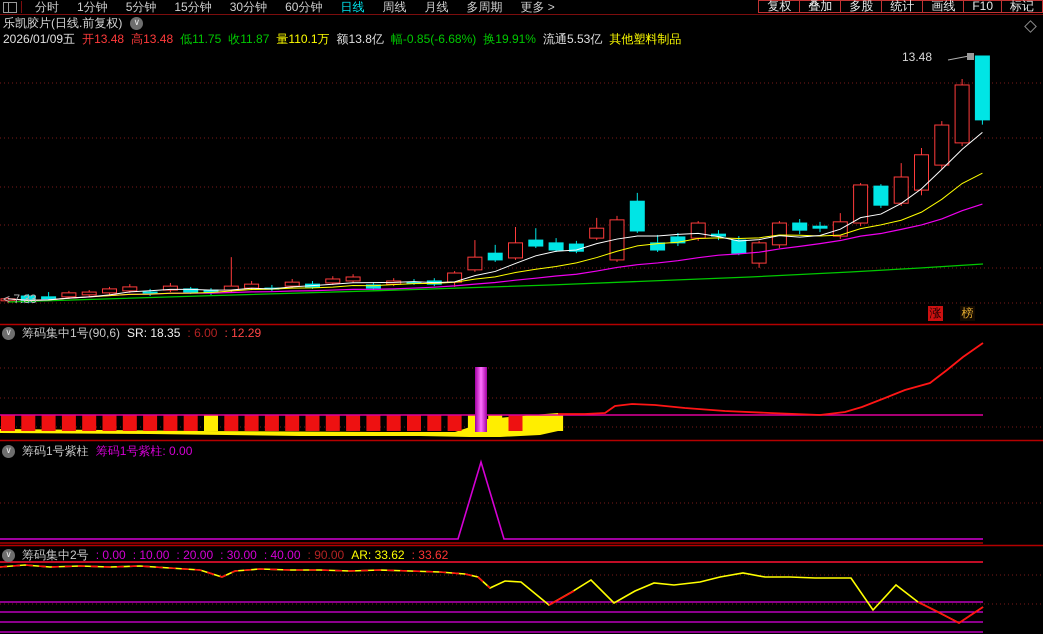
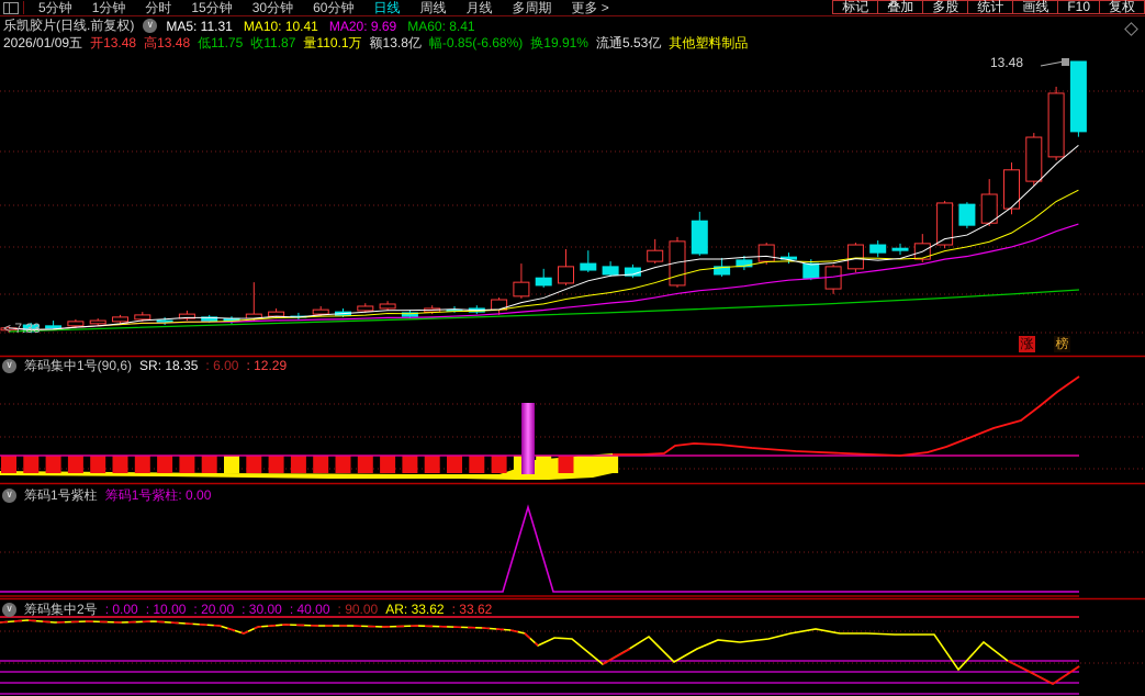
- 分时
+ 5分钟
  1分钟
- 5分钟
+ 分时
  15分钟
  30分钟
  60分钟
  日线
  周线
  月线
  多周期
  更多 ˃
- 复权
+ 标记
  叠加
  多股
  统计
  画线
  F10
- 标记
+ 复权
  乐凯胶片(日线.前复权)
  ∨
+ MA5: 11.31
+ MA10: 10.41
+ MA20: 9.69
+ MA60: 8.41
  2026/01/09五
  开13.48
  高13.48
  低11.75
  收11.87
  量110.1万
  额13.8亿
  幅-0.85(-6.68%)
  换19.91%
  流通5.53亿
  其他塑料制品
  ∨
  筹码集中1号(90,6)
  SR: 18.35
  : 6.00
  : 12.29
  ∨
  筹码1号紫柱
  筹码1号紫柱: 0.00
  ∨
  筹码集中2号
  : 0.00
  : 10.00
  : 20.00
  : 30.00
  : 40.00
  : 90.00
  AR: 33.62
  : 33.62
  13.48
  < 7.33
  涨
  榜
